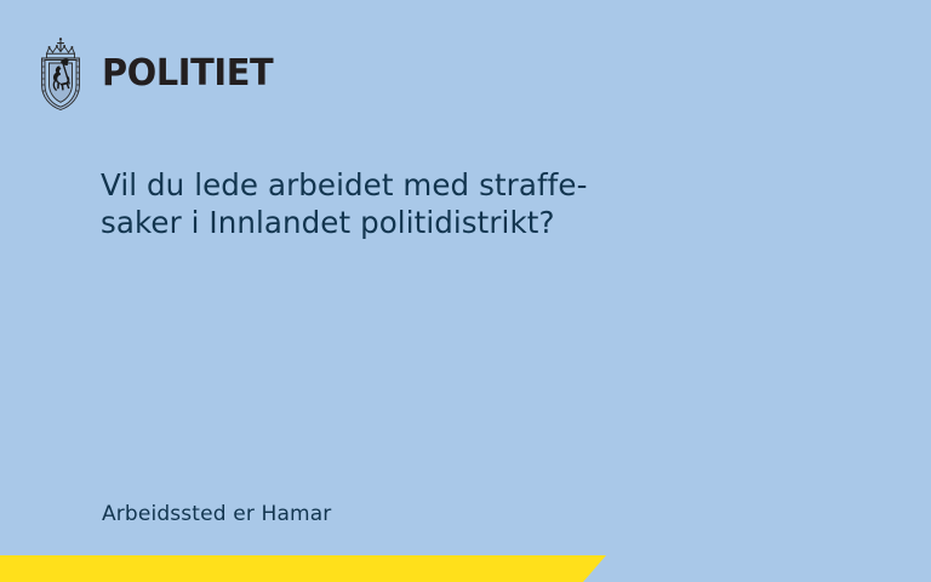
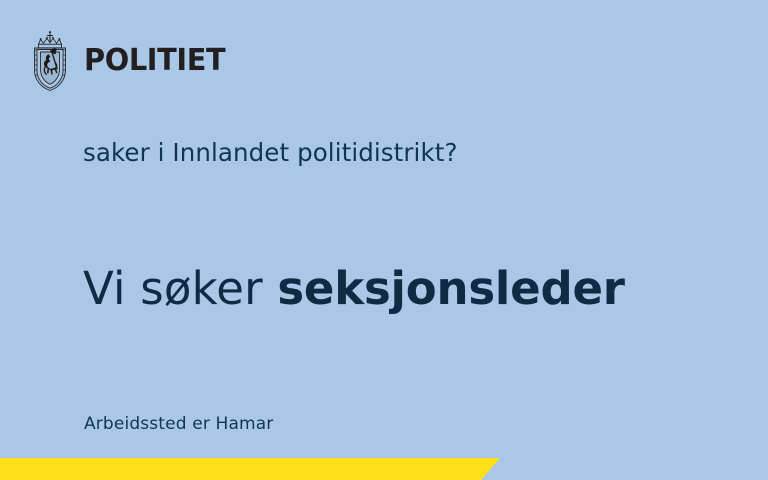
  POLITIET
- Vil du lede arbeidet med straffe-
  saker i Innlandet politidistrikt?
+ Vi søker seksjonsleder
  Arbeidssted er Hamar
